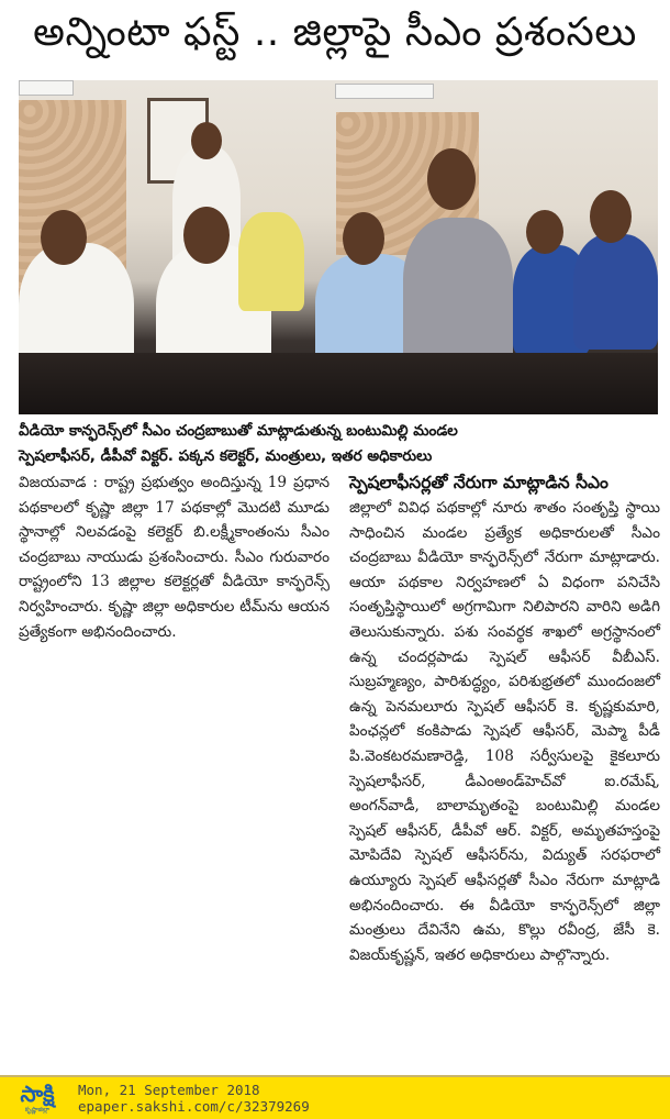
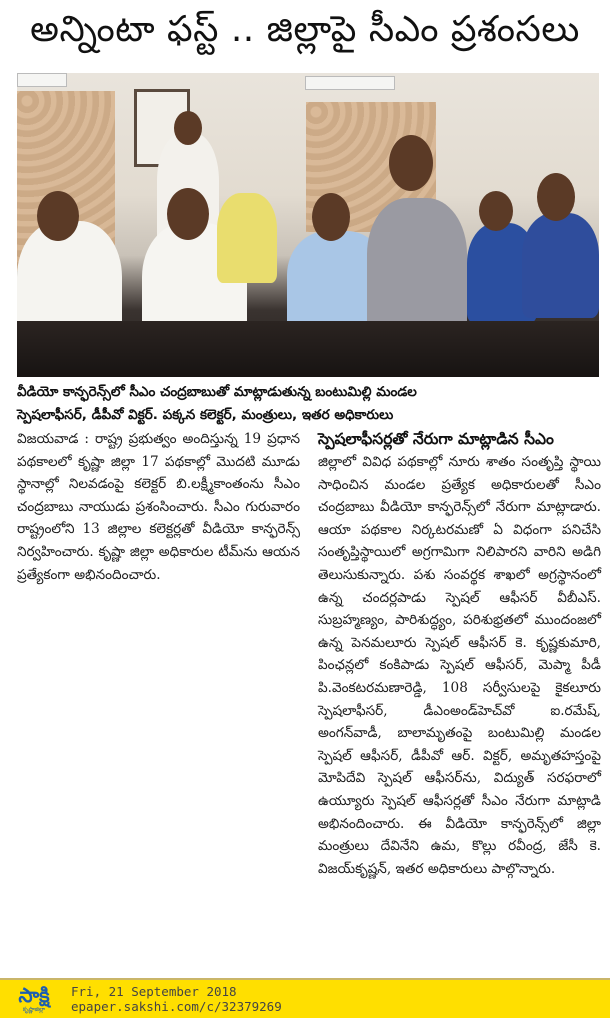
  అన్నింటా ఫస్ట్‌ .. జిల్లాపై సీఎం ప్రశంసలు
  వీడియో కాన్ఫరెన్స్‌లో సీఎం చంద్రబాబుతో మాట్లాడుతున్న బంటుమిల్లి మండల
  స్పెషలాఫీసర్‌, డీపీవో విక్టర్‌. పక్కన కలెక్టర్‌, మంత్రులు, ఇతర అధికారులు
  విజయవాడ : రాష్ట్ర ప్రభుత్వం అందిస్తున్న 19 ప్రధాన పథకాలలో కృష్ణా జిల్లా 17 పథకాల్లో మొదటి మూడు స్థానాల్లో నిలవడంపై కలెక్టర్‌ బి.లక్ష్మీకాంతంను సీఎం చంద్రబాబు నాయుడు ప్రశంసించారు. సీఎం గురువారం రాష్ట్రంలోని 13 జిల్లాల కలెక్టర్లతో వీడియో కాన్ఫరెన్స్‌ నిర్వహించారు. కృష్ణా జిల్లా అధికారుల టీమ్‌ను ఆయన ప్రత్యేకంగా అభినందించారు.
  స్పెషలాఫీసర్లతో నేరుగా మాట్లాడిన సీఎం
- జిల్లాలో వివిధ పథకాల్లో నూరు శాతం సంతృప్తి స్థాయి సాధించిన మండల ప్రత్యేక అధికారులతో సీఎం చంద్రబాబు వీడియో కాన్ఫరెన్స్‌లో నేరుగా మాట్లాడారు. ఆయా పథకాల నిర్వహణలో ఏ విధంగా పనిచేసి సంతృప్తిస్థాయిలో అగ్రగామిగా నిలిపారని వారిని అడిగి తెలుసుకున్నారు. పశు సంవర్థక శాఖలో అగ్రస్థానంలో ఉన్న చందర్లపాడు స్పెషల్‌ ఆఫీసర్‌ వీబీఎస్‌. సుబ్రహ్మణ్యం, పారిశుద్ధ్యం, పరిశుభ్రతలో ముందంజలో ఉన్న పెనమలూరు స్పెషల్‌ ఆఫీసర్‌ కె. కృష్ణకుమారి, పింఛన్లలో కంకిపాడు స్పెషల్‌ ఆఫీసర్‌, మెప్మా పీడీ పి.వెంకటరమణారెడ్డి, 108 సర్వీసులపై కైకలూరు స్పెషలాఫీసర్‌, డీఎంఅండ్‌హెచ్‌వో ఐ.రమేష్‌, అంగన్‌వాడీ, బాలామృతంపై బంటుమిల్లి మండల స్పెషల్‌ ఆఫీసర్‌, డీపీవో ఆర్‌. విక్టర్‌, అమృతహస్తంపై మోపిదేవి స్పెషల్‌ ఆఫీసర్‌ను, విద్యుత్‌ సరఫరాలో ఉయ్యూరు స్పెషల్‌ ఆఫీసర్లతో సీఎం నేరుగా మాట్లాడి అభినందించారు. ఈ వీడియో కాన్ఫరెన్స్‌లో జిల్లా మంత్రులు దేవినేని ఉమ, కొల్లు రవీంద్ర, జేసీ కె. విజయ్‌కృష్ణన్‌, ఇతర అధికారులు పాల్గొన్నారు.
+ జిల్లాలో వివిధ పథకాల్లో నూరు శాతం సంతృప్తి స్థాయి సాధించిన మండల ప్రత్యేక అధికారులతో సీఎం చంద్రబాబు వీడియో కాన్ఫరెన్స్‌లో నేరుగా మాట్లాడారు. ఆయా పథకాల నిర్కటరమణో ఏ విధంగా పనిచేసి సంతృప్తిస్థాయిలో అగ్రగామిగా నిలిపారని వారిని అడిగి తెలుసుకున్నారు. పశు సంవర్థక శాఖలో అగ్రస్థానంలో ఉన్న చందర్లపాడు స్పెషల్‌ ఆఫీసర్‌ వీబీఎస్‌. సుబ్రహ్మణ్యం, పారిశుద్ధ్యం, పరిశుభ్రతలో ముందంజలో ఉన్న పెనమలూరు స్పెషల్‌ ఆఫీసర్‌ కె. కృష్ణకుమారి, పింఛన్లలో కంకిపాడు స్పెషల్‌ ఆఫీసర్‌, మెప్మా పీడీ పి.వెంకటరమణారెడ్డి, 108 సర్వీసులపై కైకలూరు స్పెషలాఫీసర్‌, డీఎంఅండ్‌హెచ్‌వో ఐ.రమేష్‌, అంగన్‌వాడీ, బాలామృతంపై బంటుమిల్లి మండల స్పెషల్‌ ఆఫీసర్‌, డీపీవో ఆర్‌. విక్టర్‌, అమృతహస్తంపై మోపిదేవి స్పెషల్‌ ఆఫీసర్‌ను, విద్యుత్‌ సరఫరాలో ఉయ్యూరు స్పెషల్‌ ఆఫీసర్లతో సీఎం నేరుగా మాట్లాడి అభినందించారు. ఈ వీడియో కాన్ఫరెన్స్‌లో జిల్లా మంత్రులు దేవినేని ఉమ, కొల్లు రవీంద్ర, జేసీ కె. విజయ్‌కృష్ణన్‌, ఇతర అధికారులు పాల్గొన్నారు.
  సాక్షి
- Mon, 21 September 2018
+ Fri, 21 September 2018
  epaper.sakshi.com/c/32379269
